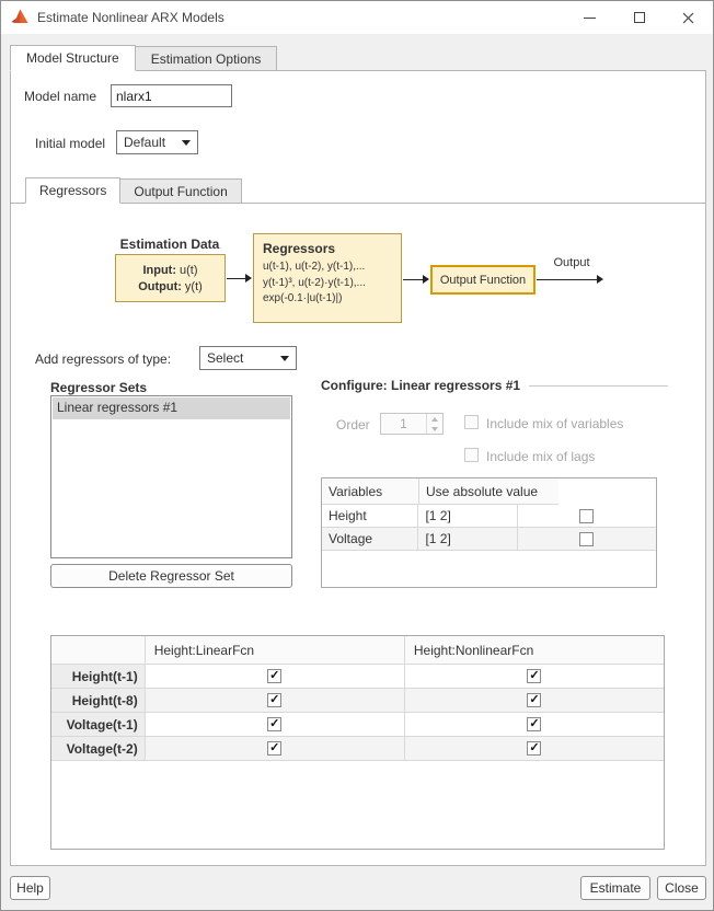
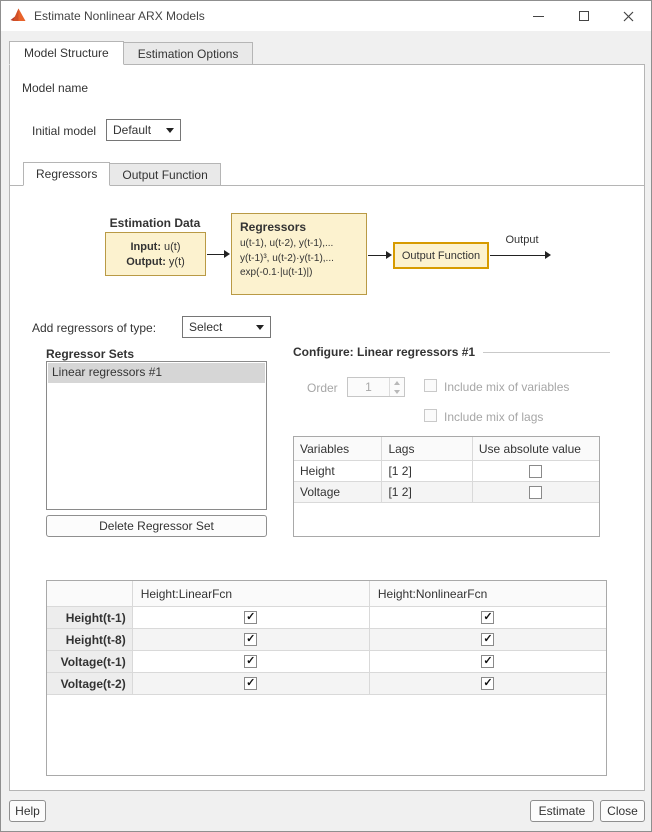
  Estimate Nonlinear ARX Models
  Model Structure
  Estimation Options
  Model name
- nlarx1
  Initial model
  Default
  Regressors
  Output Function
  Estimation Data
  Input: u(t)
  Output: y(t)
  Regressors
  u(t-1), u(t-2), y(t-1),...
  y(t-1)³, u(t-2)·y(t-1),...
  exp(-0.1·|u(t-1)|)
  Output Function
  Output
  Add regressors of type:
  Select
  Regressor Sets
  Linear regressors #1
  Delete Regressor Set
  Configure: Linear regressors #1
  Order
  1
  Include mix of variables
  Include mix of lags
  Variables
+ Lags
  Use absolute value
  Height
  [1 2]
  Voltage
  [1 2]
  Height:LinearFcn
  Height:NonlinearFcn
  Height(t-1)
  Height(t-8)
  Voltage(t-1)
  Voltage(t-2)
  Help
  Estimate
  Close
